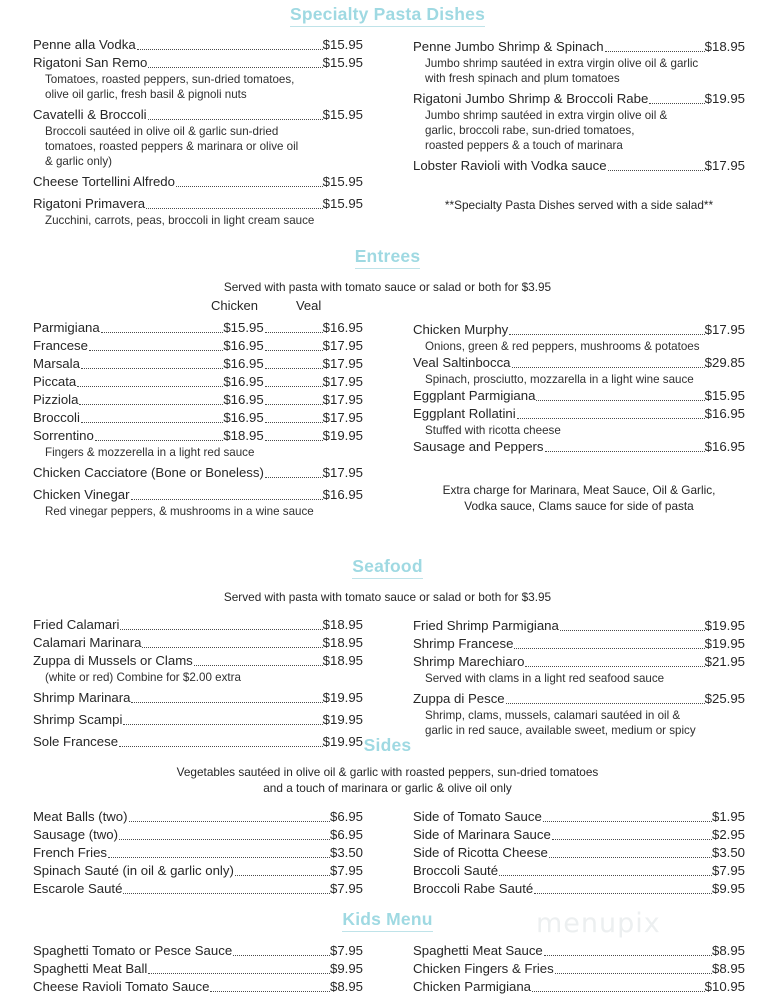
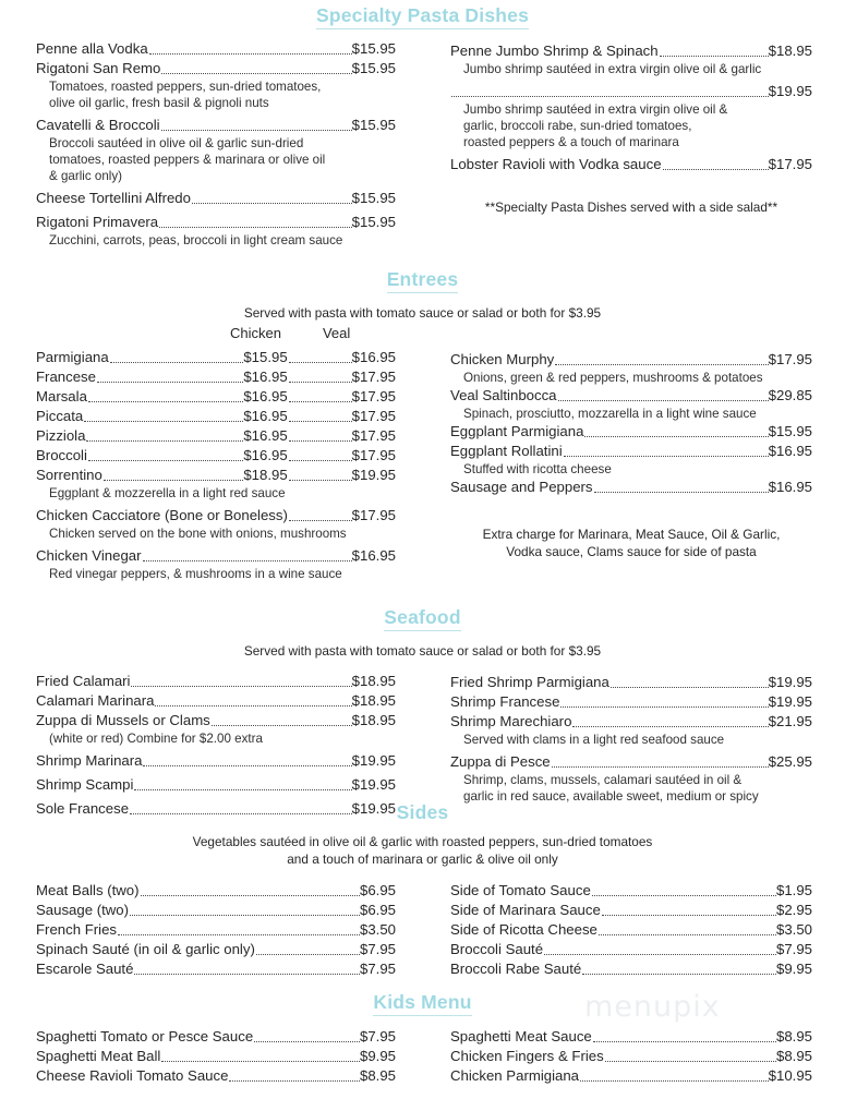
  Specialty Pasta Dishes
  Penne alla Vodka
  $15.95
  Rigatoni San Remo
  $15.95
  Tomatoes, roasted peppers, sun-dried tomatoes,
  olive oil garlic, fresh basil & pignoli nuts
  Cavatelli & Broccoli
  $15.95
  Broccoli sautéed in olive oil & garlic sun-dried
  tomatoes, roasted peppers & marinara or olive oil
  & garlic only)
  Cheese Tortellini Alfredo
  $15.95
  Rigatoni Primavera
  $15.95
  Zucchini, carrots, peas, broccoli in light cream sauce
  Penne Jumbo Shrimp & Spinach
  $18.95
  Jumbo shrimp sautéed in extra virgin olive oil & garlic
- with fresh spinach and plum tomatoes
- Rigatoni Jumbo Shrimp & Broccoli Rabe
  $19.95
  Jumbo shrimp sautéed in extra virgin olive oil &
  garlic, broccoli rabe, sun-dried tomatoes,
  roasted peppers & a touch of marinara
  Lobster Ravioli with Vodka sauce
  $17.95
  **Specialty Pasta Dishes served with a side salad**
  Entrees
  Served with pasta with tomato sauce or salad or both for $3.95
  Chicken
  Veal
  Parmigiana
  $15.95
  $16.95
  Francese
  $16.95
  $17.95
  Marsala
  $16.95
  $17.95
  Piccata
  $16.95
  $17.95
  Pizziola
  $16.95
  $17.95
  Broccoli
  $16.95
  $17.95
  Sorrentino
  $18.95
  $19.95
- Fingers & mozzerella in a light red sauce
+ Eggplant & mozzerella in a light red sauce
  Chicken Cacciatore (Bone or Boneless)
  $17.95
+ Chicken served on the bone with onions, mushrooms
  Chicken Vinegar
  $16.95
  Red vinegar peppers, & mushrooms in a wine sauce
  Chicken Murphy
  $17.95
  Onions, green & red peppers, mushrooms & potatoes
  Veal Saltinbocca
  $29.85
  Spinach, prosciutto, mozzarella in a light wine sauce
  Eggplant Parmigiana
  $15.95
  Eggplant Rollatini
  $16.95
  Stuffed with ricotta cheese
  Sausage and Peppers
  $16.95
  Extra charge for Marinara, Meat Sauce, Oil & Garlic,
  Vodka sauce, Clams sauce for side of pasta
  Seafood
  Served with pasta with tomato sauce or salad or both for $3.95
  Fried Calamari
  $18.95
  Calamari Marinara
  $18.95
  Zuppa di Mussels or Clams
  $18.95
  (white or red) Combine for $2.00 extra
  Shrimp Marinara
  $19.95
  Shrimp Scampi
  $19.95
  Sole Francese
  $19.95
  Fried Shrimp Parmigiana
  $19.95
  Shrimp Francese
  $19.95
  Shrimp Marechiaro
  $21.95
  Served with clams in a light red seafood sauce
  Zuppa di Pesce
  $25.95
  Shrimp, clams, mussels, calamari sautéed in oil &
  garlic in red sauce, available sweet, medium or spicy
  Sides
  Vegetables sautéed in olive oil & garlic with roasted peppers, sun-dried tomatoes
  and a touch of marinara or garlic & olive oil only
  Meat Balls (two)
  $6.95
  Sausage (two)
  $6.95
  French Fries
  $3.50
  Spinach Sauté (in oil & garlic only)
  $7.95
  Escarole Sauté
  $7.95
  Side of Tomato Sauce
  $1.95
  Side of Marinara Sauce
  $2.95
  Side of Ricotta Cheese
  $3.50
  Broccoli Sauté
  $7.95
  Broccoli Rabe Sauté
  $9.95
  Kids Menu
  Spaghetti Tomato or Pesce Sauce
  $7.95
  Spaghetti Meat Ball
  $9.95
  Cheese Ravioli Tomato Sauce
  $8.95
  Spaghetti Meat Sauce
  $8.95
  Chicken Fingers & Fries
  $8.95
  Chicken Parmigiana
  $10.95
